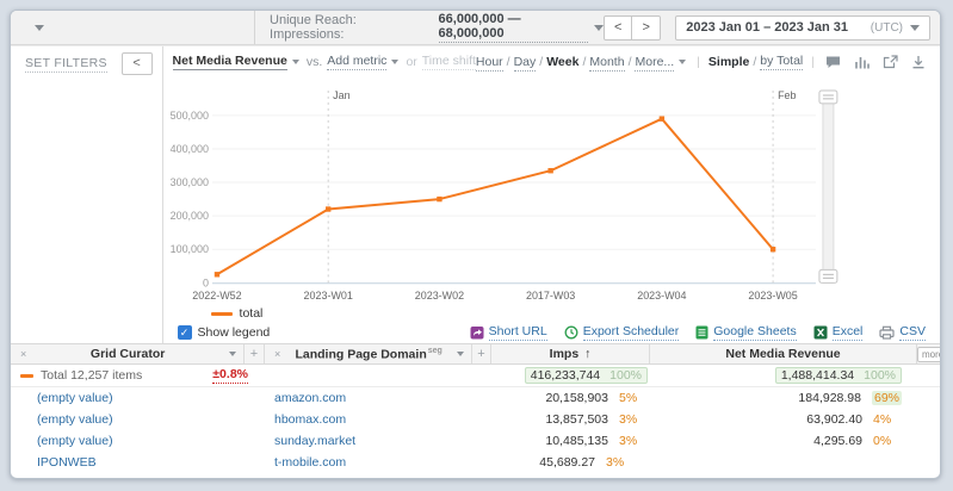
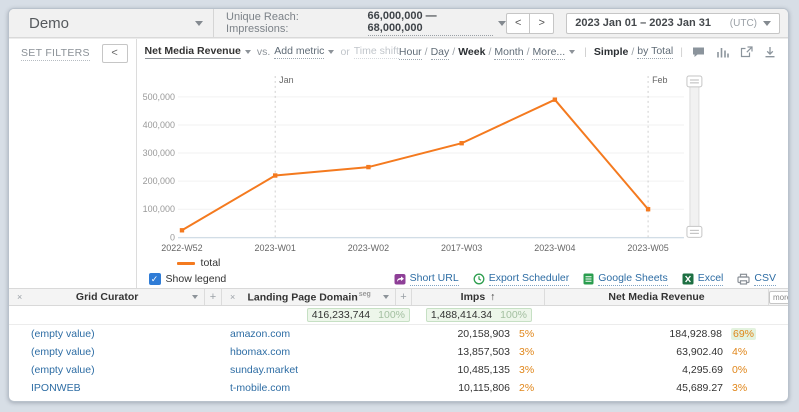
+ Demo
  Unique Reach: Impressions:
  66,000,000 — 68,000,000
  <
  >
  2023 Jan 01 – 2023 Jan 31
  (UTC)
  SET FILTERS
  <
  Net Media Revenue
  vs.
  Add metric
  or
  Time shift
  Hour / Day / Week / Month / More...
  |
  Simple
  /
  by Total
  |
  0
  100,000
  200,000
  300,000
  400,000
  500,000
  Jan
  Feb
  2022-W52
  2023-W01
  2023-W02
  2017-W03
  2023-W04
  2023-W05
  total
  ✓
  Show legend
  Short URL
  Export Scheduler
  Google Sheets
  Excel
  CSV
  ×
  Grid Curator
  +
  ×
  Landing Page Domain
  +
  Imps ↑
  Net Media Revenue
  mor
- Total 12,257 items
- ±0.8%
  416,233,744
  100%
  1,488,414.34
  100%
  (empty value)
  amazon.com
  20,158,903
  5%
  184,928.98
  69%
  (empty value)
  hbomax.com
  13,857,503
  3%
  63,902.40
  4%
  (empty value)
  sunday.market
  10,485,135
  3%
  4,295.69
  0%
  IPONWEB
  t-mobile.com
+ 10,115,806
+ 2%
  45,689.27
  3%
